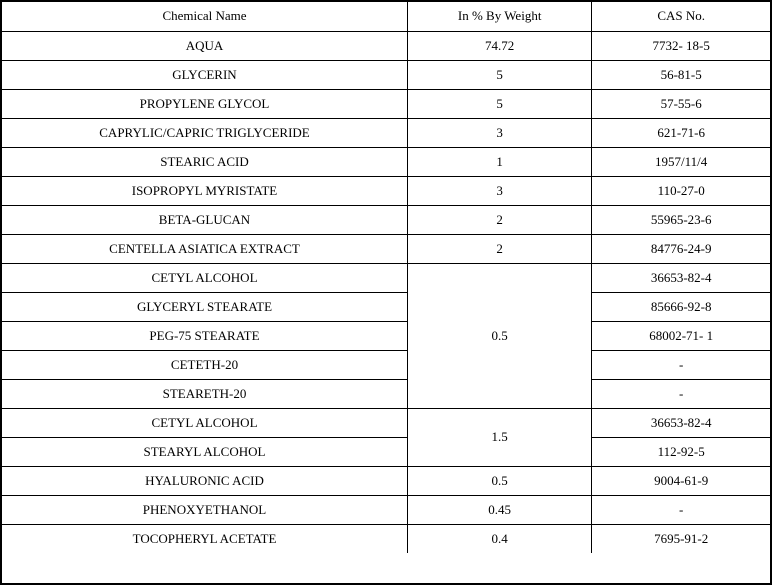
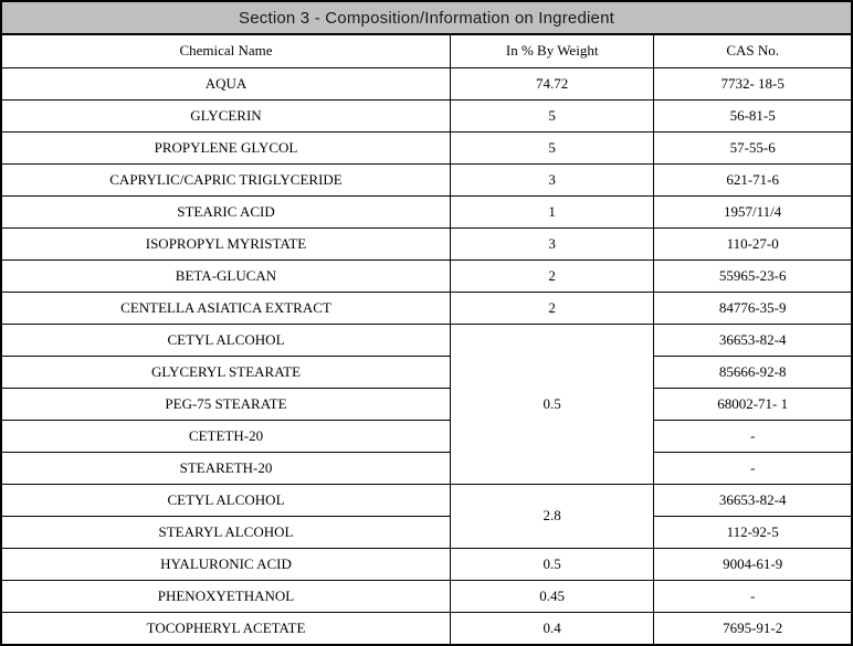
+ Section 3 - Composition/Information on Ingredient
  Chemical Name	In % By Weight	CAS No.
  AQUA	74.72	7732- 18-5
  GLYCERIN	5	56-81-5
  PROPYLENE GLYCOL	5	57-55-6
  CAPRYLIC/CAPRIC TRIGLYCERIDE	3	621-71-6
  STEARIC ACID	1	1957/11/4
  ISOPROPYL MYRISTATE	3	110-27-0
  BETA-GLUCAN	2	55965-23-6
- CENTELLA ASIATICA EXTRACT	2	84776-24-9
+ CENTELLA ASIATICA EXTRACT	2	84776-35-9
  CETYL ALCOHOL	0.5	36653-82-4
  GLYCERYL STEARATE	85666-92-8
  PEG-75 STEARATE	68002-71- 1
  CETETH-20	-
  STEARETH-20	-
- CETYL ALCOHOL	1.5	36653-82-4
+ CETYL ALCOHOL	2.8	36653-82-4
  STEARYL ALCOHOL	112-92-5
  HYALURONIC ACID	0.5	9004-61-9
  PHENOXYETHANOL	0.45	-
  TOCOPHERYL ACETATE	0.4	7695-91-2
